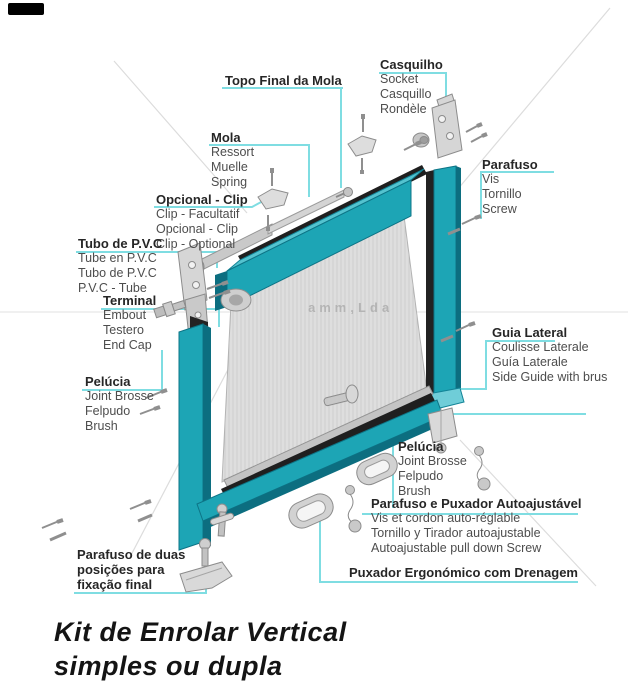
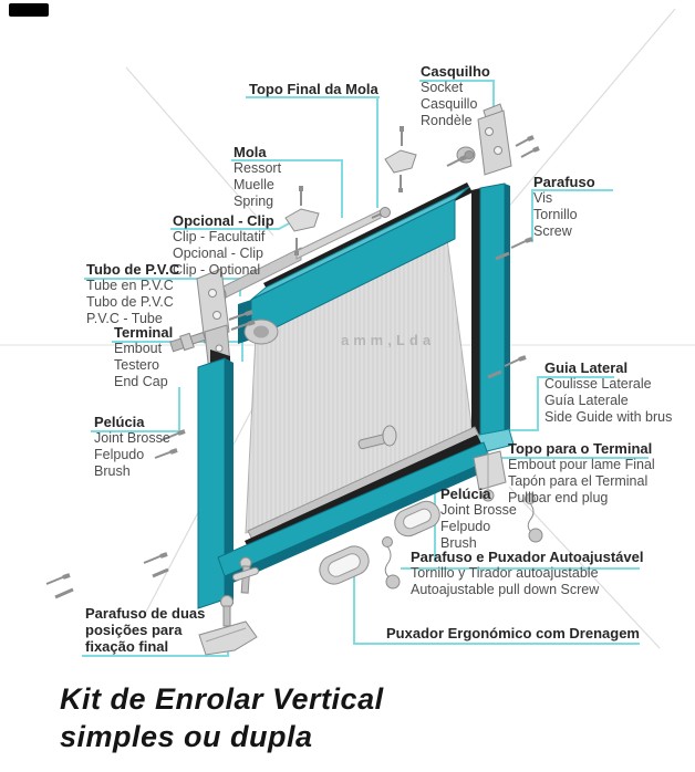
  amm,Lda
  Topo Final da Mola
  Casquilho
  Socket
  Casquillo
  Rondèle
  Parafuso
  Vis
  Tornillo
  Screw
  Mola
  Ressort
  Muelle
  Spring
  Opcional - Clip
  Clip - Facultatif
  Opcional - Clip
  Clip - Optional
  Tubo de P.V.C
  Tube en P.V.C
  Tubo de P.V.C
  P.V.C - Tube
  Terminal
  Embout
  Testero
  End Cap
  Pelúcia
  Joint Brosse
  Felpudo
  Brush
  Parafuso de duas
  posições para
  fixação final
  Guia Lateral
  Coulisse Laterale
  Guía Laterale
  Side Guide with brus
+ Topo para o Terminal
+ Embout pour lame Final
+ Tapón para el Terminal
+ Pullbar end plug
  Pelúcia
  Joint Brosse
  Felpudo
  Brush
  Parafuso e Puxador Autoajustável
- Vis et cordon auto-réglable
  Tornillo y Tirador autoajustable
  Autoajustable pull down Screw
  Puxador Ergonómico com Drenagem
  Kit de Enrolar Vertical
  simples ou dupla
